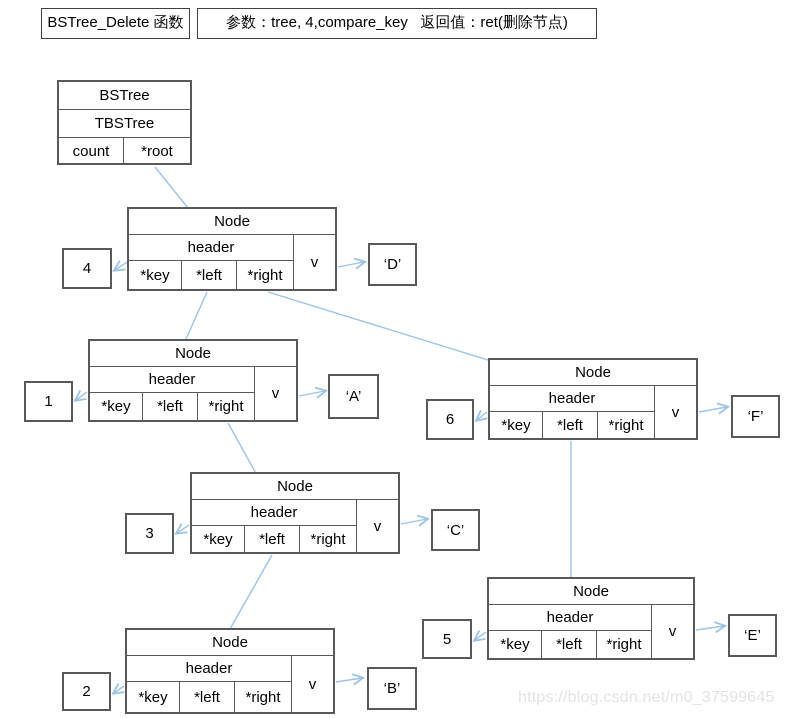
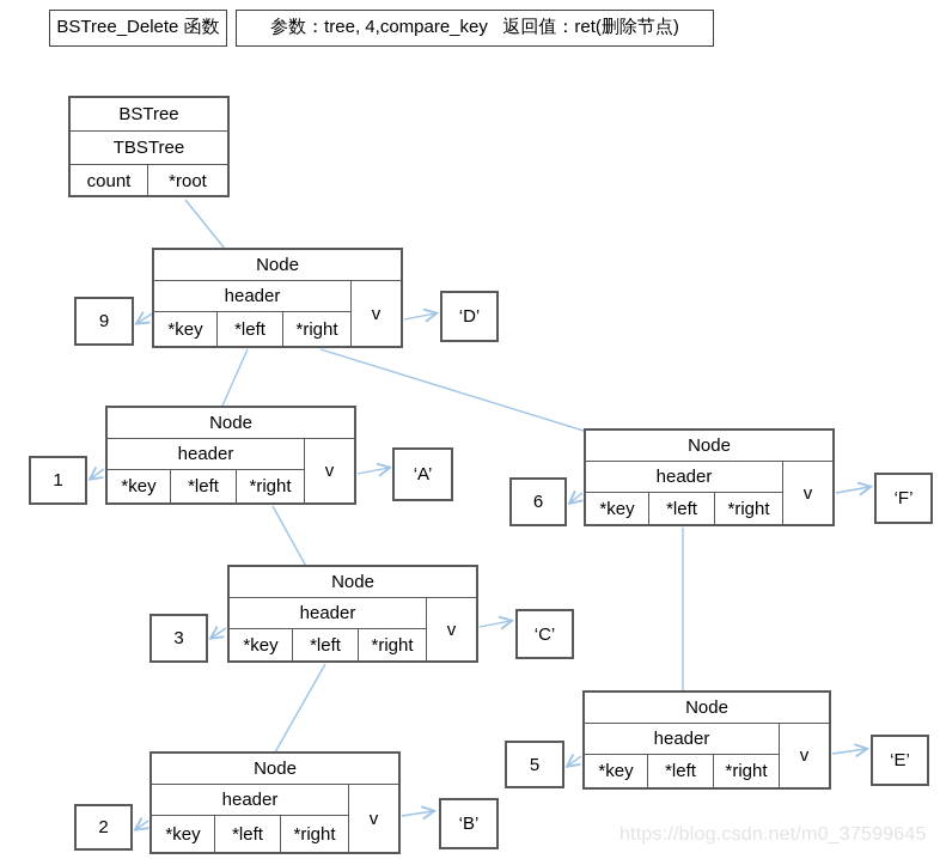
  BSTree_Delete 函数
  参数：tree, 4,compare_key 返回值：ret(删除节点)
  BSTree
  TBSTree
  count
  *root
  Node
  header
  *key
  *left
  *right
  v
- 4
+ 9
  ‘D’
  Node
  header
  *key
  *left
  *right
  v
  1
  ‘A’
  Node
  header
  *key
  *left
  *right
  v
  6
  ‘F’
  Node
  header
  *key
  *left
  *right
  v
  3
  ‘C’
  Node
  header
  *key
  *left
  *right
  v
  5
  ‘E’
  Node
  header
  *key
  *left
  *right
  v
  2
  ‘B’
  https://blog.csdn.net/m0_37599645
